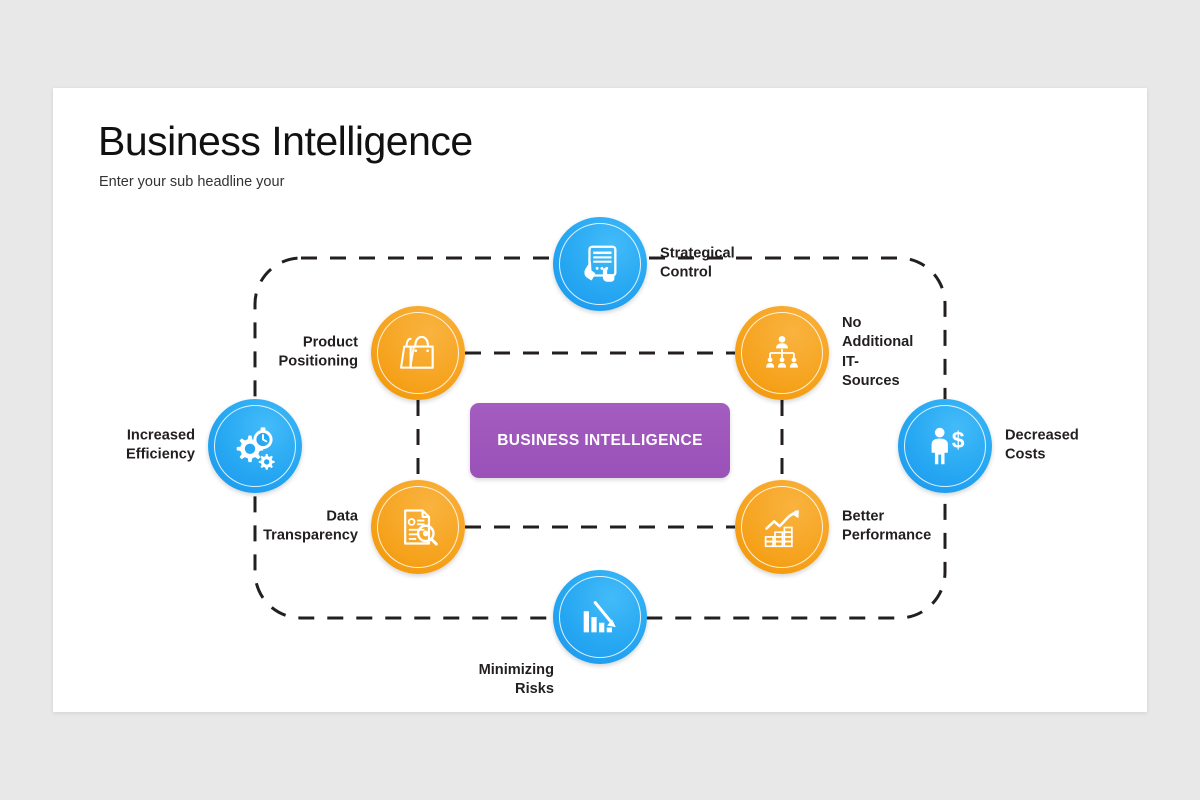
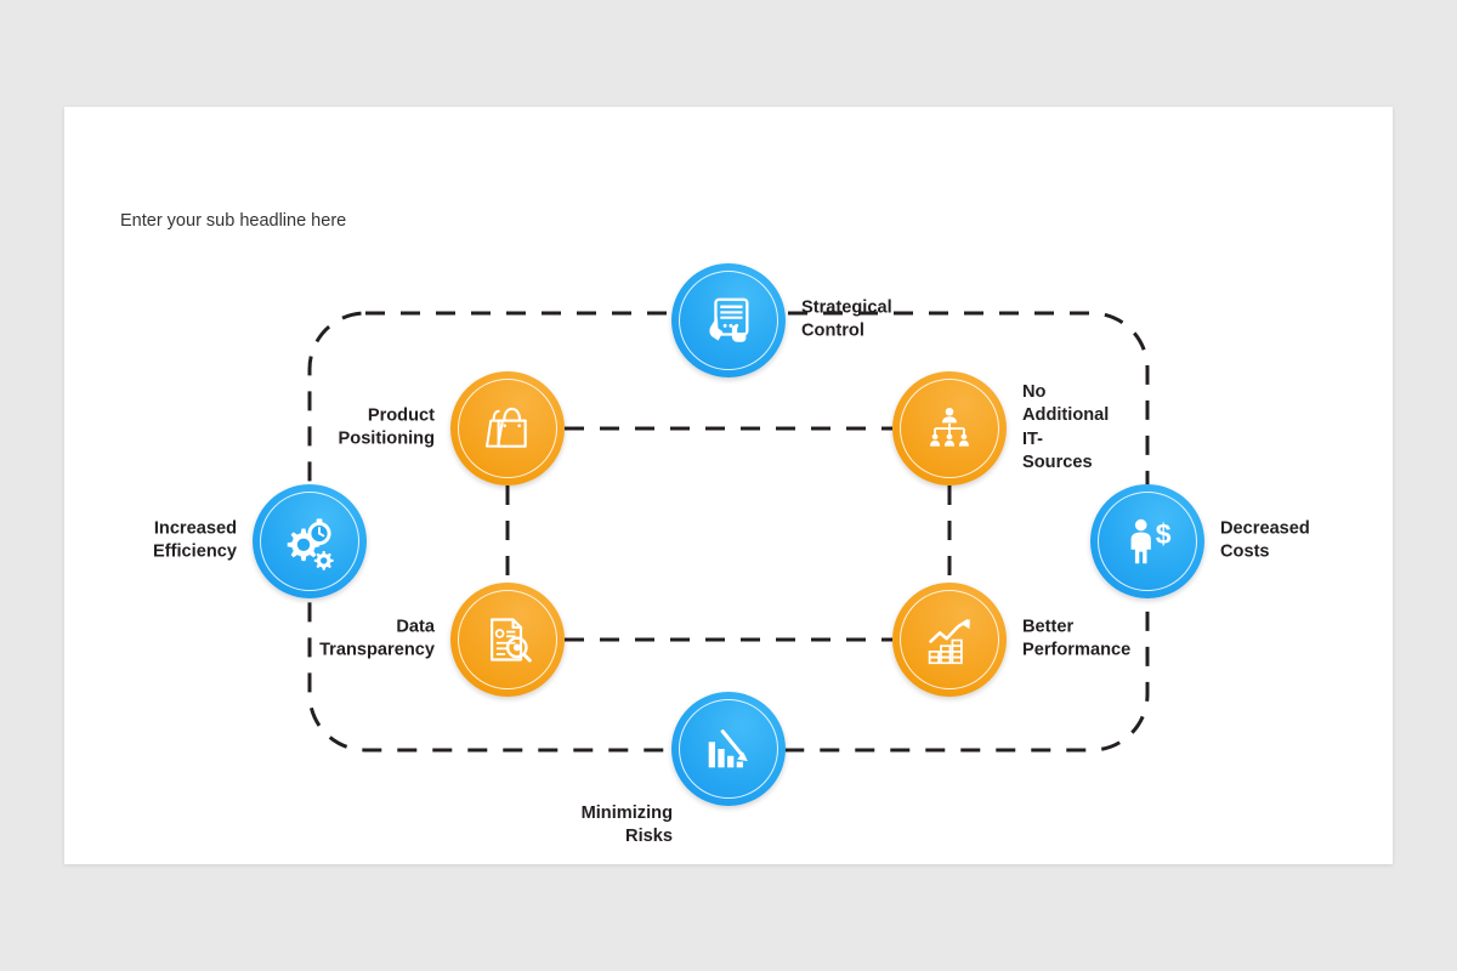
- Business Intelligence
- Enter your sub headline your
+ Enter your sub headline here
- BUSINESS INTELLIGENCE
  Strategical Control
  Product
  Positioning
  No
  Additional
  IT-Sources
  Increased
  Efficiency
  $
  Decreased
  Costs
  Data
  Transparency
  Better
  Performance
  Minimizing Risks
